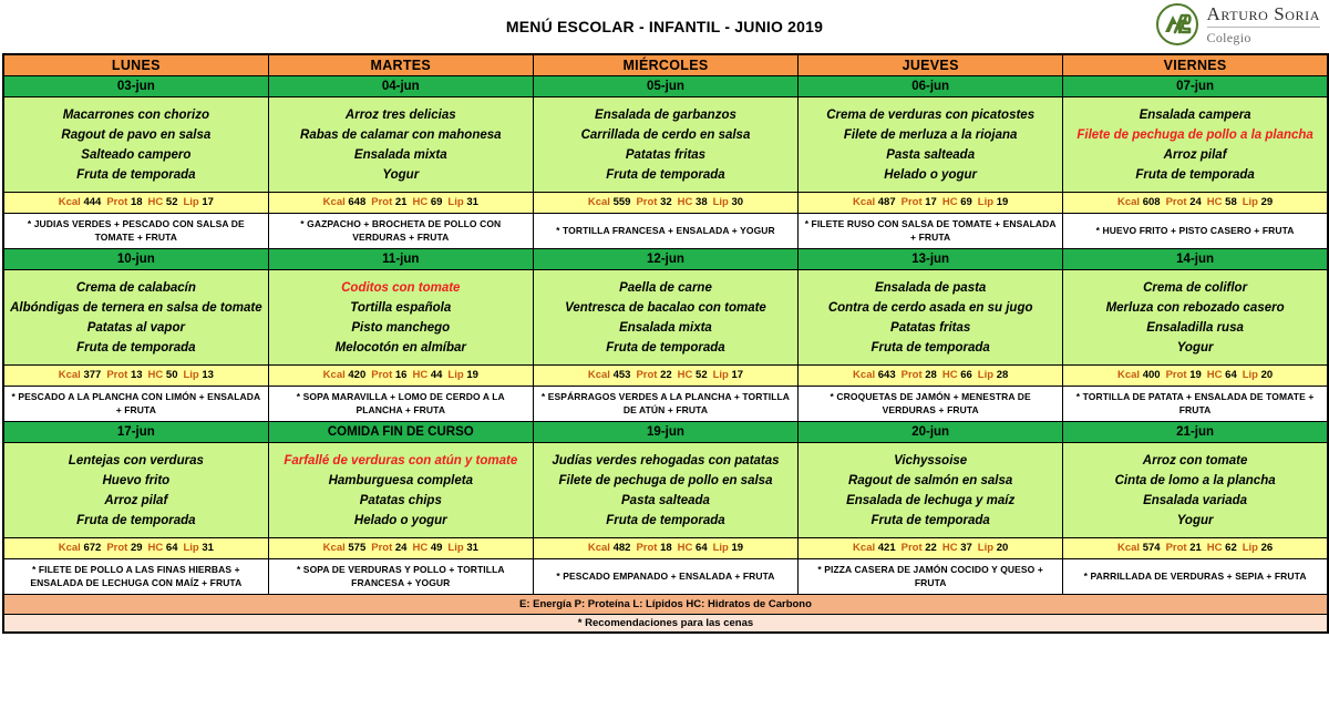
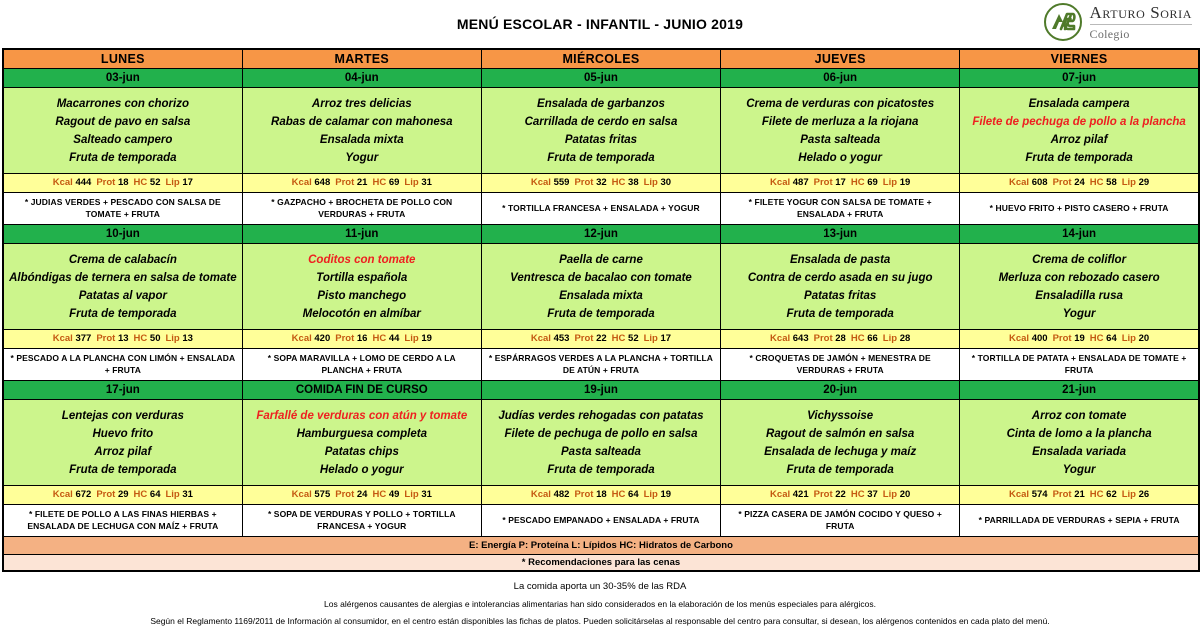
  MENÚ ESCOLAR - INFANTIL - JUNIO 2019
  Arturo Soria
  Colegio
  LUNES	MARTES	MIÉRCOLES	JUEVES	VIERNES
  03-jun	04-jun	05-jun	06-jun	07-jun
  Macarrones con chorizoRagout de pavo en salsaSalteado camperoFruta de temporada	Arroz tres deliciasRabas de calamar con mahonesaEnsalada mixtaYogur	Ensalada de garbanzosCarrillada de cerdo en salsaPatatas fritasFruta de temporada	Crema de verduras con picatostesFilete de merluza a la riojanaPasta salteadaHelado o yogur	Ensalada camperaFilete de pechuga de pollo a la planchaArroz pilafFruta de temporada
  Kcal 444 Prot 18 HC 52 Lip 17	Kcal 648 Prot 21 HC 69 Lip 31	Kcal 559 Prot 32 HC 38 Lip 30	Kcal 487 Prot 17 HC 69 Lip 19	Kcal 608 Prot 24 HC 58 Lip 29
- * JUDIAS VERDES + PESCADO CON SALSA DE TOMATE + FRUTA	* GAZPACHO + BROCHETA DE POLLO CON VERDURAS + FRUTA	* TORTILLA FRANCESA + ENSALADA + YOGUR	* FILETE RUSO CON SALSA DE TOMATE + ENSALADA + FRUTA	* HUEVO FRITO + PISTO CASERO + FRUTA
+ * JUDIAS VERDES + PESCADO CON SALSA DE TOMATE + FRUTA	* GAZPACHO + BROCHETA DE POLLO CON VERDURAS + FRUTA	* TORTILLA FRANCESA + ENSALADA + YOGUR	* FILETE YOGUR CON SALSA DE TOMATE + ENSALADA + FRUTA	* HUEVO FRITO + PISTO CASERO + FRUTA
  10-jun	11-jun	12-jun	13-jun	14-jun
  Crema de calabacínAlbóndigas de ternera en salsa de tomatePatatas al vaporFruta de temporada	Coditos con tomateTortilla españolaPisto manchegoMelocotón en almíbar	Paella de carneVentresca de bacalao con tomateEnsalada mixtaFruta de temporada	Ensalada de pastaContra de cerdo asada en su jugoPatatas fritasFruta de temporada	Crema de coliflorMerluza con rebozado caseroEnsaladilla rusaYogur
  Kcal 377 Prot 13 HC 50 Lip 13	Kcal 420 Prot 16 HC 44 Lip 19	Kcal 453 Prot 22 HC 52 Lip 17	Kcal 643 Prot 28 HC 66 Lip 28	Kcal 400 Prot 19 HC 64 Lip 20
  * PESCADO A LA PLANCHA CON LIMÓN + ENSALADA + FRUTA	* SOPA MARAVILLA + LOMO DE CERDO A LA PLANCHA + FRUTA	* ESPÁRRAGOS VERDES A LA PLANCHA + TORTILLA DE ATÚN + FRUTA	* CROQUETAS DE JAMÓN + MENESTRA DE VERDURAS + FRUTA	* TORTILLA DE PATATA + ENSALADA DE TOMATE + FRUTA
  17-jun	COMIDA FIN DE CURSO	19-jun	20-jun	21-jun
  Lentejas con verdurasHuevo fritoArroz pilafFruta de temporada	Farfallé de verduras con atún y tomateHamburguesa completaPatatas chipsHelado o yogur	Judías verdes rehogadas con patatasFilete de pechuga de pollo en salsaPasta salteadaFruta de temporada	VichyssoiseRagout de salmón en salsaEnsalada de lechuga y maízFruta de temporada	Arroz con tomateCinta de lomo a la planchaEnsalada variadaYogur
  Kcal 672 Prot 29 HC 64 Lip 31	Kcal 575 Prot 24 HC 49 Lip 31	Kcal 482 Prot 18 HC 64 Lip 19	Kcal 421 Prot 22 HC 37 Lip 20	Kcal 574 Prot 21 HC 62 Lip 26
  * FILETE DE POLLO A LAS FINAS HIERBAS + ENSALADA DE LECHUGA CON MAÍZ + FRUTA	* SOPA DE VERDURAS Y POLLO + TORTILLA FRANCESA + YOGUR	* PESCADO EMPANADO + ENSALADA + FRUTA	* PIZZA CASERA DE JAMÓN COCIDO Y QUESO + FRUTA	* PARRILLADA DE VERDURAS + SEPIA + FRUTA
  E: Energía P: Proteína L: Lípidos HC: Hidratos de Carbono
  * Recomendaciones para las cenas
+ La comida aporta un 30-35% de las RDA
+ Los alérgenos causantes de alergias e intolerancias alimentarias han sido considerados en la elaboración de los menús especiales para alérgicos.
+ Según el Reglamento 1169/2011 de Información al consumidor, en el centro están disponibles las fichas de platos. Pueden solicitárselas al responsable del centro para consultar, si desean, los alérgenos contenidos en cada plato del menú.
